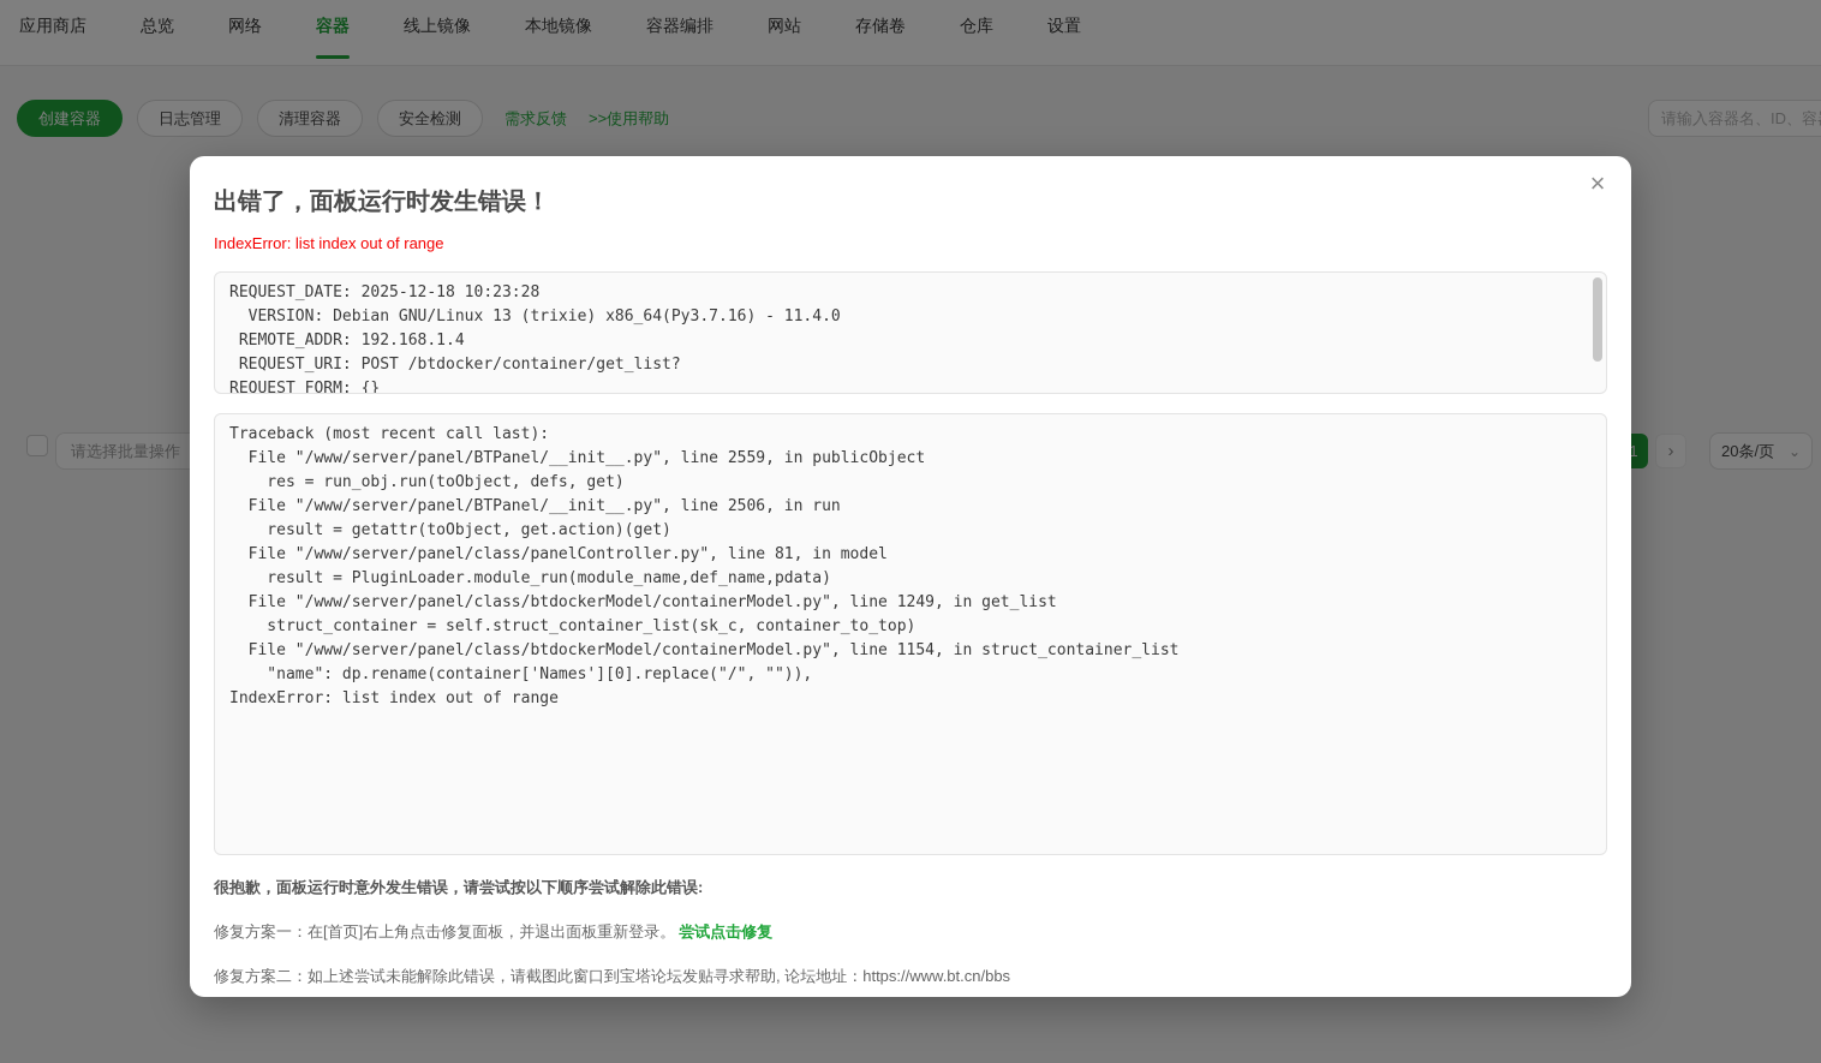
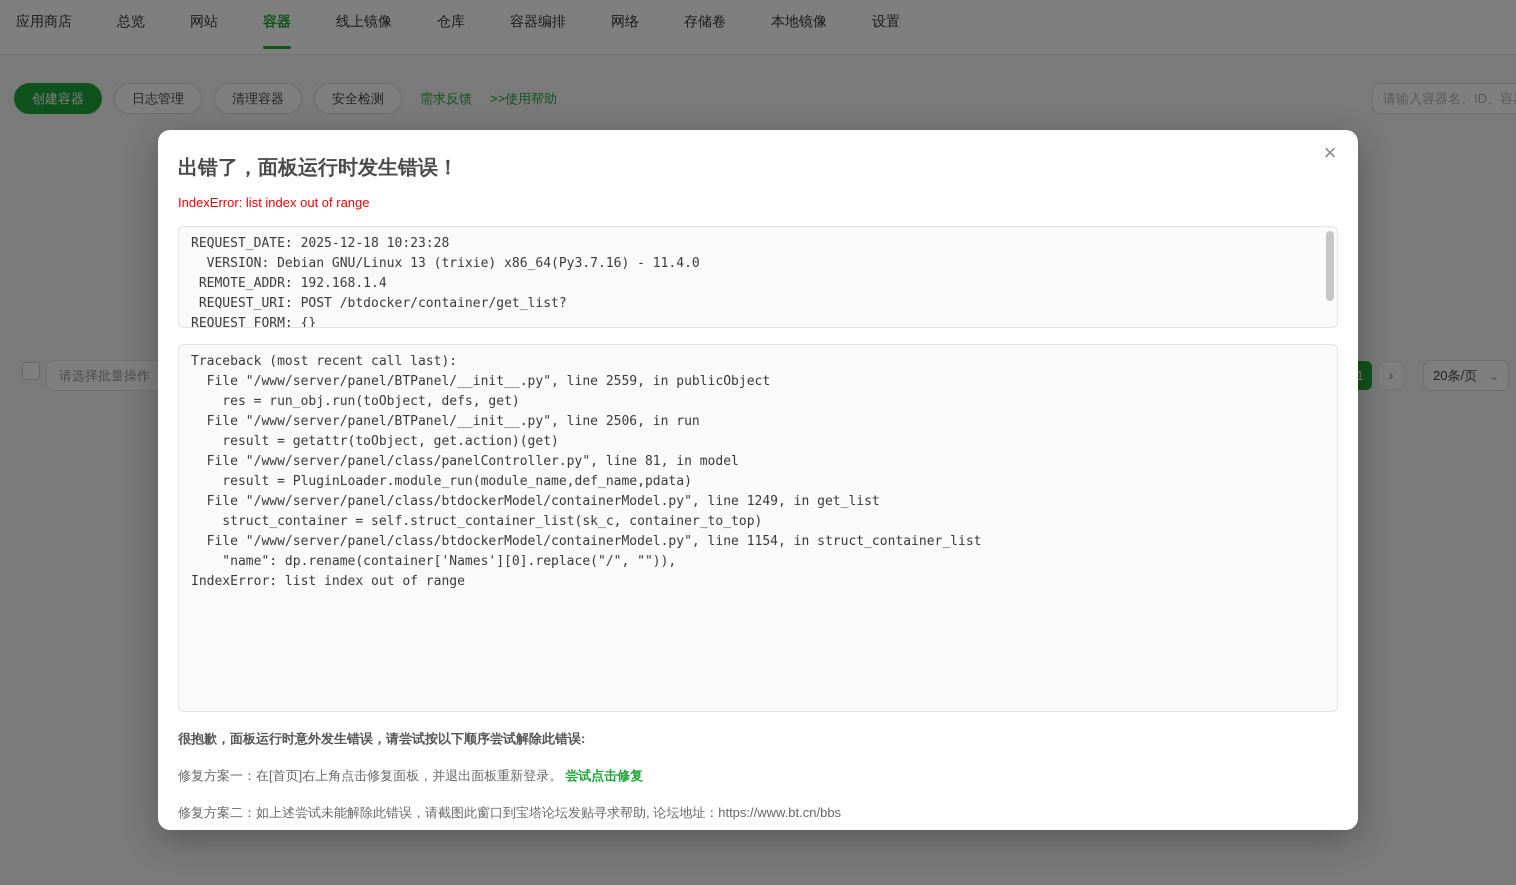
  应用商店
  总览
- 网络
+ 网站
  容器
  线上镜像
- 本地镜像
+ 仓库
  容器编排
- 网站
+ 网络
  存储卷
- 仓库
+ 本地镜像
  设置
  创建容器
  日志管理
  清理容器
  安全检测
  需求反馈
  >>使用帮助
  请输入容器名、ID、容
  请选择批量操作
  1
  ›
  20条/页
  ⌄
  ×
  出错了，面板运行时发生错误！
  IndexError: list index out of range
  REQUEST_DATE: 2025-12-18 10:23:28
  VERSION: Debian GNU/Linux 13 (trixie) x86_64(Py3.7.16) - 11.4.0
  REMOTE_ADDR: 192.168.1.4
  REQUEST_URI: POST /btdocker/container/get_list?
  REQUEST_FORM: {}
  Traceback (most recent call last):
  File "/www/server/panel/BTPanel/__init__.py", line 2559, in publicObject
  res = run_obj.run(toObject, defs, get)
  File "/www/server/panel/BTPanel/__init__.py", line 2506, in run
  result = getattr(toObject, get.action)(get)
  File "/www/server/panel/class/panelController.py", line 81, in model
  result = PluginLoader.module_run(module_name,def_name,pdata)
  File "/www/server/panel/class/btdockerModel/containerModel.py", line 1249, in get_list
  struct_container = self.struct_container_list(sk_c, container_to_top)
  File "/www/server/panel/class/btdockerModel/containerModel.py", line 1154, in struct_container_list
  "name": dp.rename(container['Names'][0].replace("/", "")),
  IndexError: list index out of range
  很抱歉，面板运行时意外发生错误，请尝试按以下顺序尝试解除此错误:
  修复方案一：在[首页]右上角点击修复面板，并退出面板重新登录。 尝试点击修复
  修复方案二：如上述尝试未能解除此错误，请截图此窗口到宝塔论坛发贴寻求帮助, 论坛地址：https://www.bt.cn/bbs
